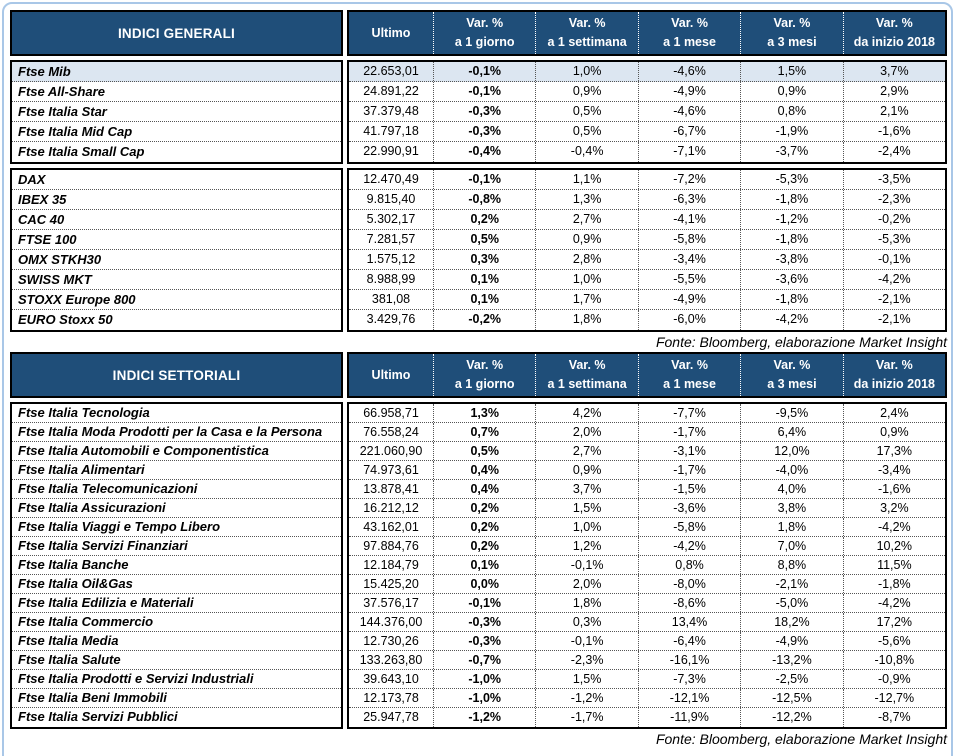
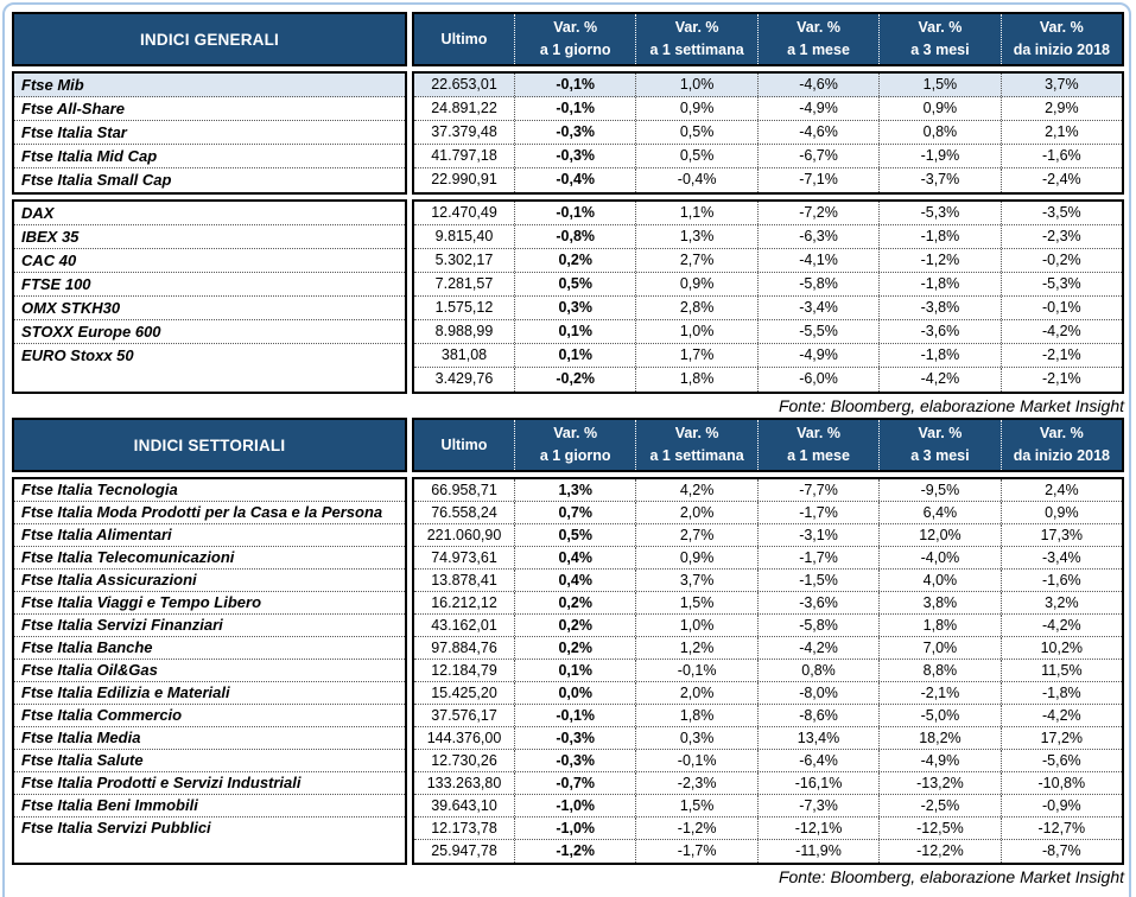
  INDICI GENERALI
  Ultimo
  Var. %
  a 1 giorno
  Var. %
  a 1 settimana
  Var. %
  a 1 mese
  Var. %
  a 3 mesi
  Var. %
  da inizio 2018
  Ftse Mib
  Ftse All-Share
  Ftse Italia Star
  Ftse Italia Mid Cap
  Ftse Italia Small Cap
  22.653,01
  -0,1%
  1,0%
  -4,6%
  1,5%
  3,7%
  24.891,22
  -0,1%
  0,9%
  -4,9%
  0,9%
  2,9%
  37.379,48
  -0,3%
  0,5%
  -4,6%
  0,8%
  2,1%
  41.797,18
  -0,3%
  0,5%
  -6,7%
  -1,9%
  -1,6%
  22.990,91
  -0,4%
  -0,4%
  -7,1%
  -3,7%
  -2,4%
  DAX
  IBEX 35
  CAC 40
  FTSE 100
  OMX STKH30
- SWISS MKT
- STOXX Europe 800
+ STOXX Europe 600
  EURO Stoxx 50
  12.470,49
  -0,1%
  1,1%
  -7,2%
  -5,3%
  -3,5%
  9.815,40
  -0,8%
  1,3%
  -6,3%
  -1,8%
  -2,3%
  5.302,17
  0,2%
  2,7%
  -4,1%
  -1,2%
  -0,2%
  7.281,57
  0,5%
  0,9%
  -5,8%
  -1,8%
  -5,3%
  1.575,12
  0,3%
  2,8%
  -3,4%
  -3,8%
  -0,1%
  8.988,99
  0,1%
  1,0%
  -5,5%
  -3,6%
  -4,2%
  381,08
  0,1%
  1,7%
  -4,9%
  -1,8%
  -2,1%
  3.429,76
  -0,2%
  1,8%
  -6,0%
  -4,2%
  -2,1%
  Fonte: Bloomberg, elaborazione Market Insight
  INDICI SETTORIALI
  Ultimo
  Var. %
  a 1 giorno
  Var. %
  a 1 settimana
  Var. %
  a 1 mese
  Var. %
  a 3 mesi
  Var. %
  da inizio 2018
  Ftse Italia Tecnologia
  Ftse Italia Moda Prodotti per la Casa e la Persona
- Ftse Italia Automobili e Componentistica
  Ftse Italia Alimentari
  Ftse Italia Telecomunicazioni
  Ftse Italia Assicurazioni
  Ftse Italia Viaggi e Tempo Libero
  Ftse Italia Servizi Finanziari
  Ftse Italia Banche
  Ftse Italia Oil&Gas
  Ftse Italia Edilizia e Materiali
  Ftse Italia Commercio
  Ftse Italia Media
  Ftse Italia Salute
  Ftse Italia Prodotti e Servizi Industriali
  Ftse Italia Beni Immobili
  Ftse Italia Servizi Pubblici
  66.958,71
  1,3%
  4,2%
  -7,7%
  -9,5%
  2,4%
  76.558,24
  0,7%
  2,0%
  -1,7%
  6,4%
  0,9%
  221.060,90
  0,5%
  2,7%
  -3,1%
  12,0%
  17,3%
  74.973,61
  0,4%
  0,9%
  -1,7%
  -4,0%
  -3,4%
  13.878,41
  0,4%
  3,7%
  -1,5%
  4,0%
  -1,6%
  16.212,12
  0,2%
  1,5%
  -3,6%
  3,8%
  3,2%
  43.162,01
  0,2%
  1,0%
  -5,8%
  1,8%
  -4,2%
  97.884,76
  0,2%
  1,2%
  -4,2%
  7,0%
  10,2%
  12.184,79
  0,1%
  -0,1%
  0,8%
  8,8%
  11,5%
  15.425,20
  0,0%
  2,0%
  -8,0%
  -2,1%
  -1,8%
  37.576,17
  -0,1%
  1,8%
  -8,6%
  -5,0%
  -4,2%
  144.376,00
  -0,3%
  0,3%
  13,4%
  18,2%
  17,2%
  12.730,26
  -0,3%
  -0,1%
  -6,4%
  -4,9%
  -5,6%
  133.263,80
  -0,7%
  -2,3%
  -16,1%
  -13,2%
  -10,8%
  39.643,10
  -1,0%
  1,5%
  -7,3%
  -2,5%
  -0,9%
  12.173,78
  -1,0%
  -1,2%
  -12,1%
  -12,5%
  -12,7%
  25.947,78
  -1,2%
  -1,7%
  -11,9%
  -12,2%
  -8,7%
  Fonte: Bloomberg, elaborazione Market Insight
